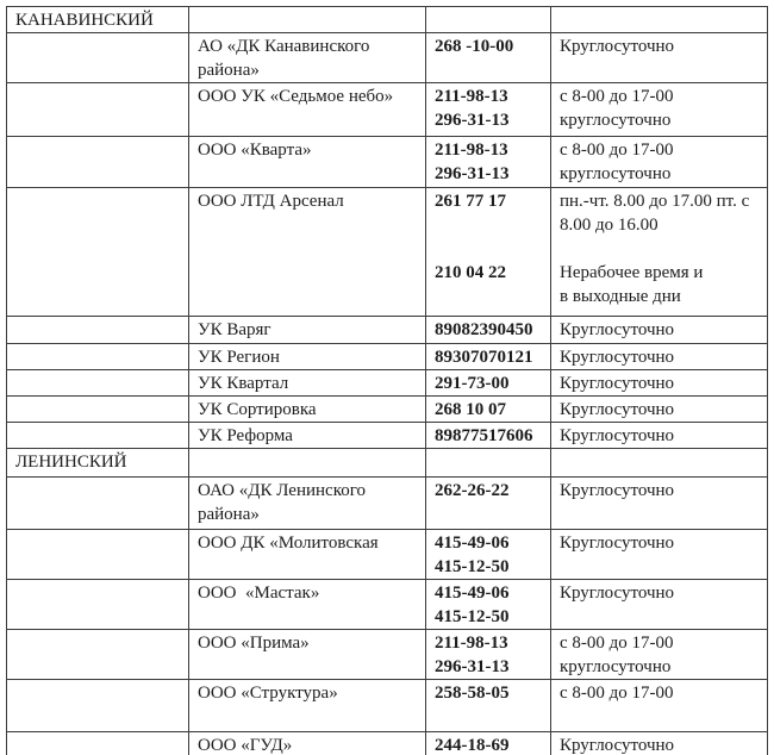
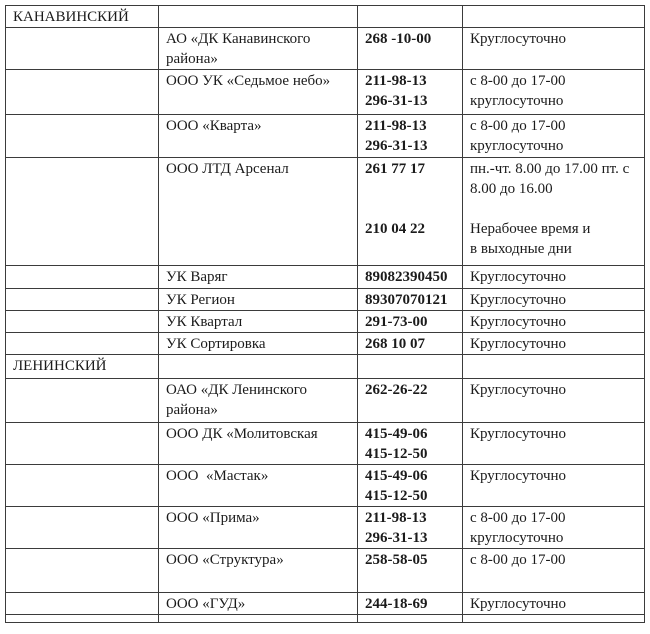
  КАНАВИНСКИЙ
  	АО «ДК Канавинского района»	268 -10-00	Круглосуточно
  	ООО УК «Седьмое небо»	211-98-13 296-31-13	с 8-00 до 17-00 круглосуточно
  	ООО «Кварта»	211-98-13 296-31-13	с 8-00 до 17-00 круглосуточно
  	ООО ЛТД Арсенал	261 77 17 210 04 22	пн.-чт. 8.00 до 17.00 пт. с 8.00 до 16.00 Нерабочее время и в выходные дни
  	УК Варяг	89082390450	Круглосуточно
  	УК Регион	89307070121	Круглосуточно
  	УК Квартал	291-73-00	Круглосуточно
  	УК Сортировка	268 10 07	Круглосуточно
- 	УК Реформа	89877517606	Круглосуточно
  ЛЕНИНСКИЙ
  	ОАО «ДК Ленинского района»	262-26-22	Круглосуточно
  	ООО ДК «Молитовская	415-49-06 415-12-50	Круглосуточно
  	ООО «Мастак»	415-49-06 415-12-50	Круглосуточно
  	ООО «Прима»	211-98-13 296-31-13	с 8-00 до 17-00 круглосуточно
  	ООО «Структура»	258-58-05	с 8-00 до 17-00
  	ООО «ГУД»	244-18-69	Круглосуточно
